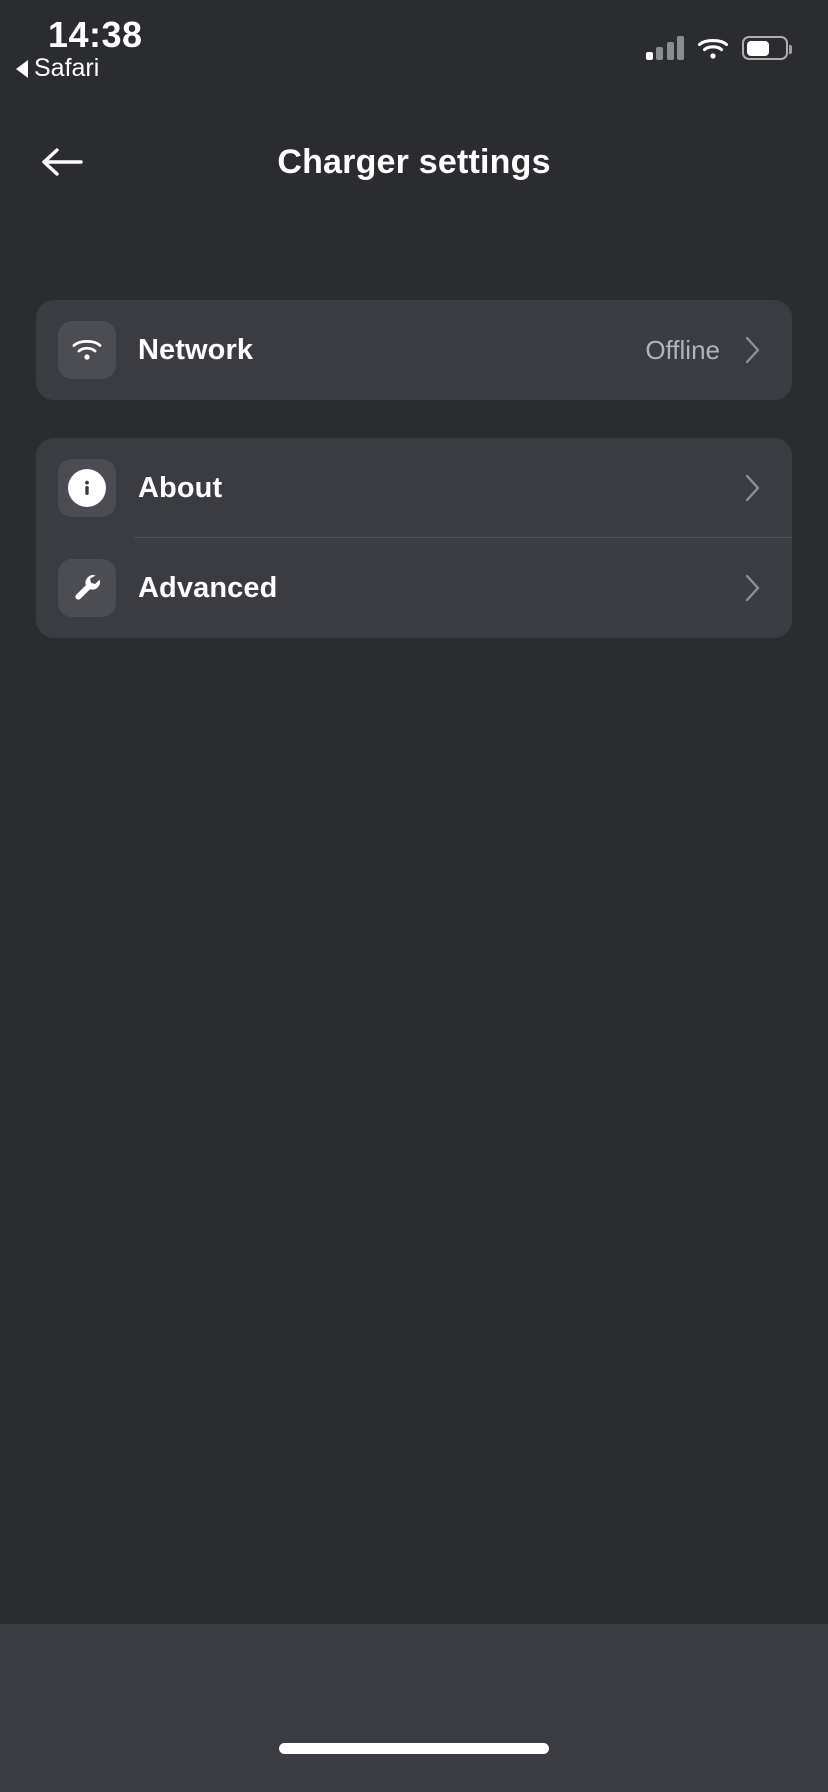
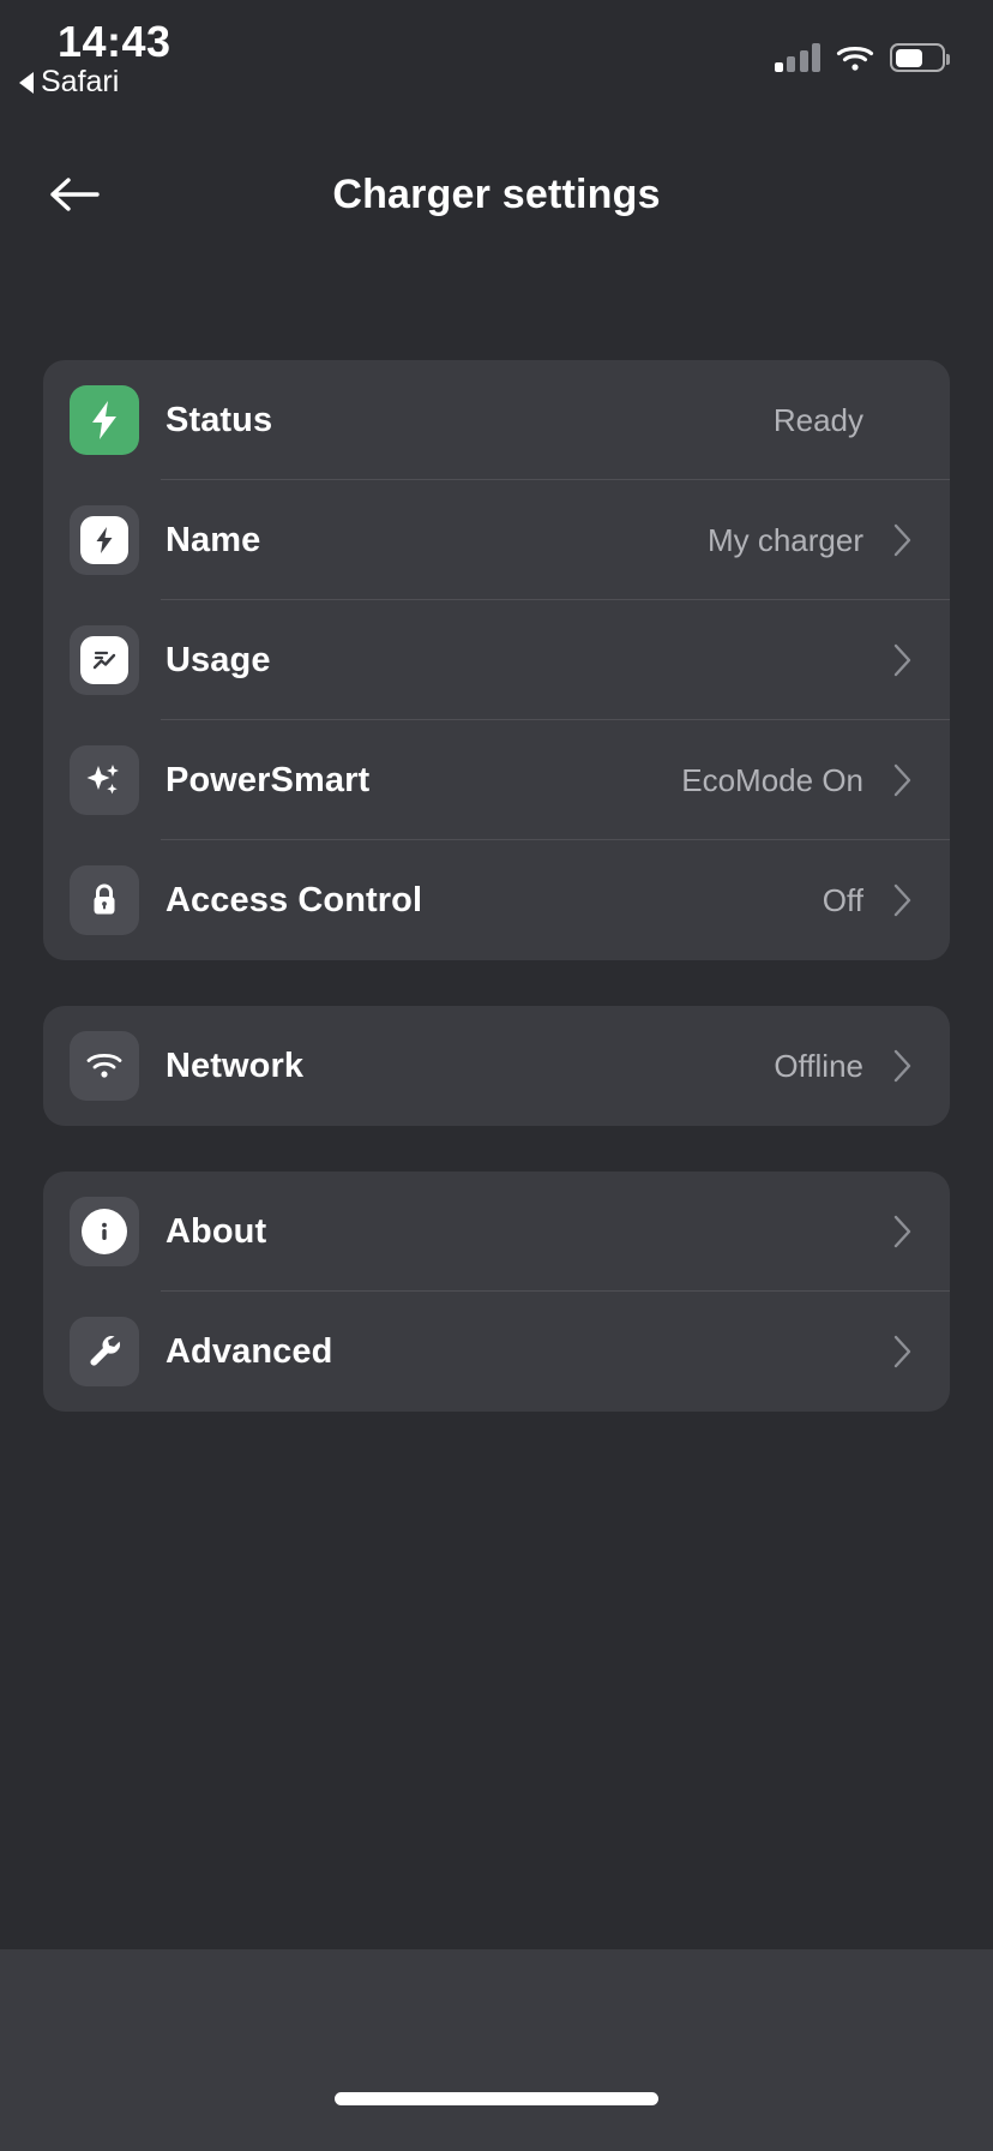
- 14:38
+ 14:43
  Safari
  Charger settings
+ Status
+ Ready
+ Name
+ My charger
+ Usage
+ PowerSmart
+ EcoMode On
+ Access Control
+ Off
  Network
  Offline
  About
  Advanced
